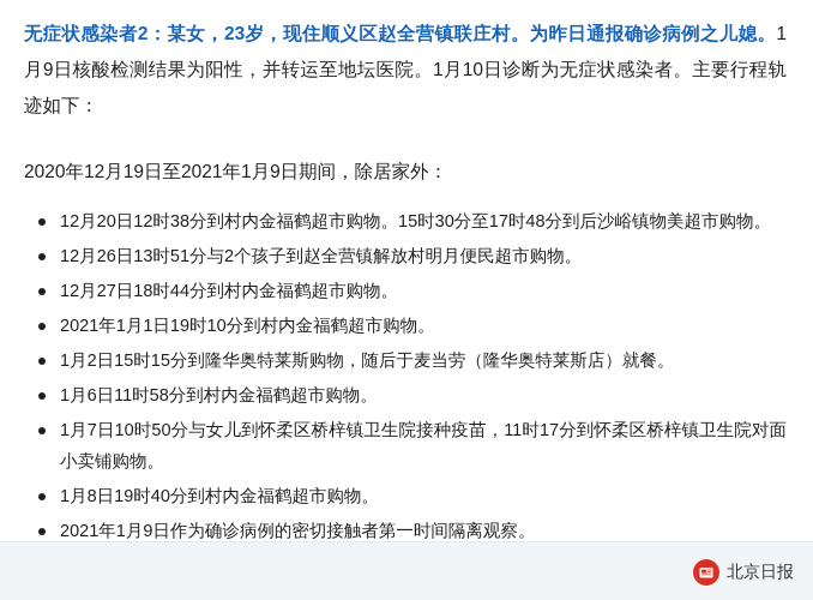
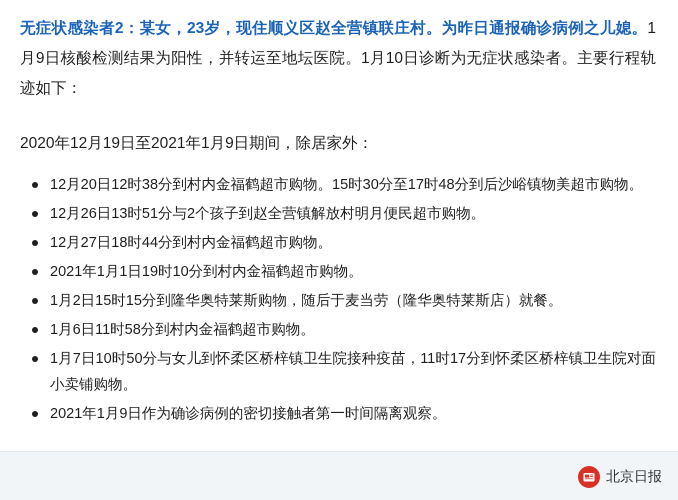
  无症状感染者2：某女，23岁，现住顺义区赵全营镇联庄村。为昨日通报确诊病例之儿媳。1月9日核酸检测结果为阳性，并转运至地坛医院。1月10日诊断为无症状感染者。主要行程轨迹如下：
  2020年12月19日至2021年1月9日期间，除居家外：
  12月20日12时38分到村内金福鹤超市购物。15时30分至17时48分到后沙峪镇物美超市购物。
  12月26日13时51分与2个孩子到赵全营镇解放村明月便民超市购物。
  12月27日18时44分到村内金福鹤超市购物。
  2021年1月1日19时10分到村内金福鹤超市购物。
  1月2日15时15分到隆华奥特莱斯购物，随后于麦当劳（隆华奥特莱斯店）就餐。
  1月6日11时58分到村内金福鹤超市购物。
  1月7日10时50分与女儿到怀柔区桥梓镇卫生院接种疫苗，11时17分到怀柔区桥梓镇卫生院对面小卖铺购物。
- 1月8日19时40分到村内金福鹤超市购物。
  2021年1月9日作为确诊病例的密切接触者第一时间隔离观察。
  北京日报
